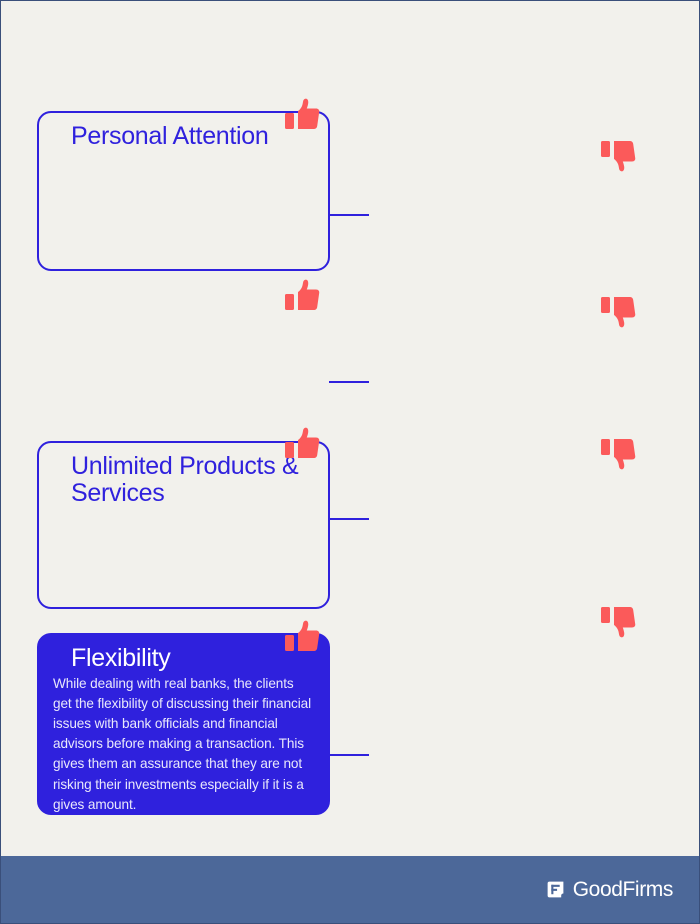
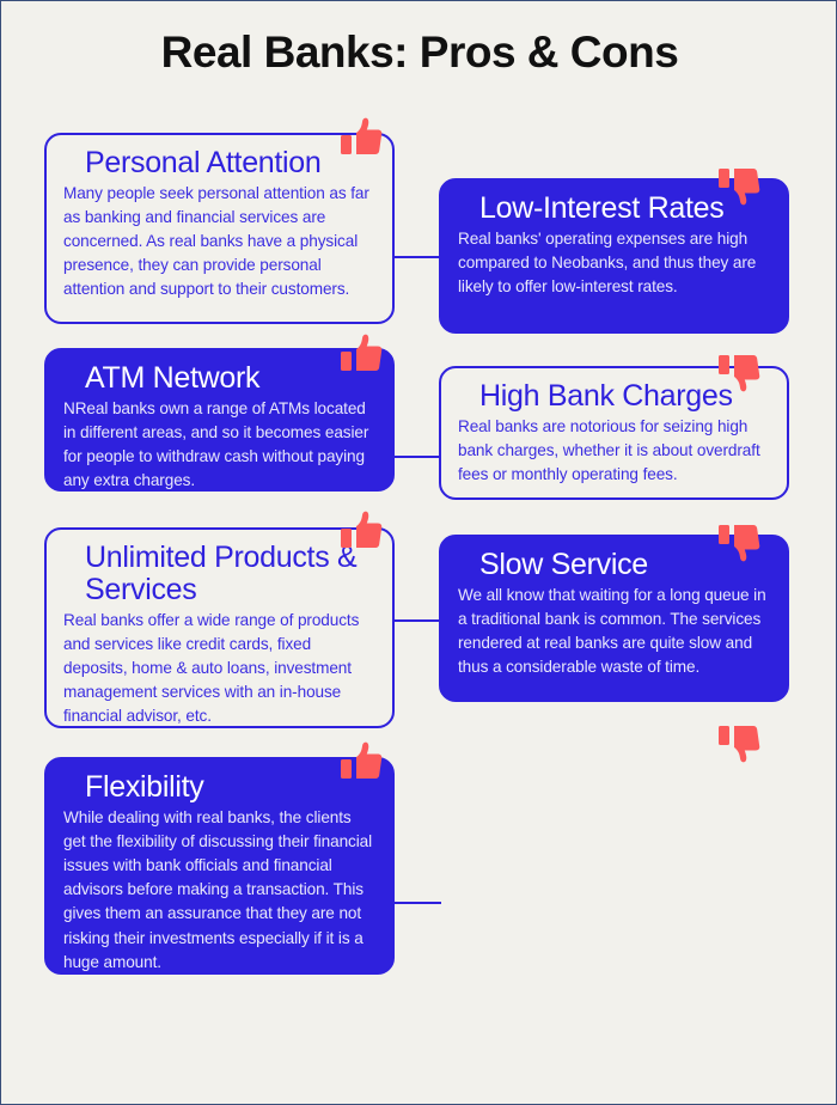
+ Real Banks: Pros & Cons
  Personal Attention
+ Many people seek personal attention as far as banking and financial services are concerned. As real banks have a physical presence, they can provide personal attention and support to their customers.
+ Low-Interest Rates
+ Real banks' operating expenses are high compared to Neobanks, and thus they are likely to offer low-interest rates.
+ ATM Network
+ NReal banks own a range of ATMs located in different areas, and so it becomes easier for people to withdraw cash without paying any extra charges.
+ High Bank Charges
+ Real banks are notorious for seizing high bank charges, whether it is about overdraft fees or monthly operating fees.
  Unlimited Products & Services
+ Real banks offer a wide range of products and services like credit cards, fixed deposits, home & auto loans, investment management services with an in-house financial advisor, etc.
+ Slow Service
+ We all know that waiting for a long queue in a traditional bank is common. The services rendered at real banks are quite slow and thus a considerable waste of time.
  Flexibility
- While dealing with real banks, the clients get the flexibility of discussing their financial issues with bank officials and financial advisors before making a transaction. This gives them an assurance that they are not risking their investments especially if it is a gives amount.
+ While dealing with real banks, the clients get the flexibility of discussing their financial issues with bank officials and financial advisors before making a transaction. This gives them an assurance that they are not risking their investments especially if it is a huge amount.
- GoodFirms
